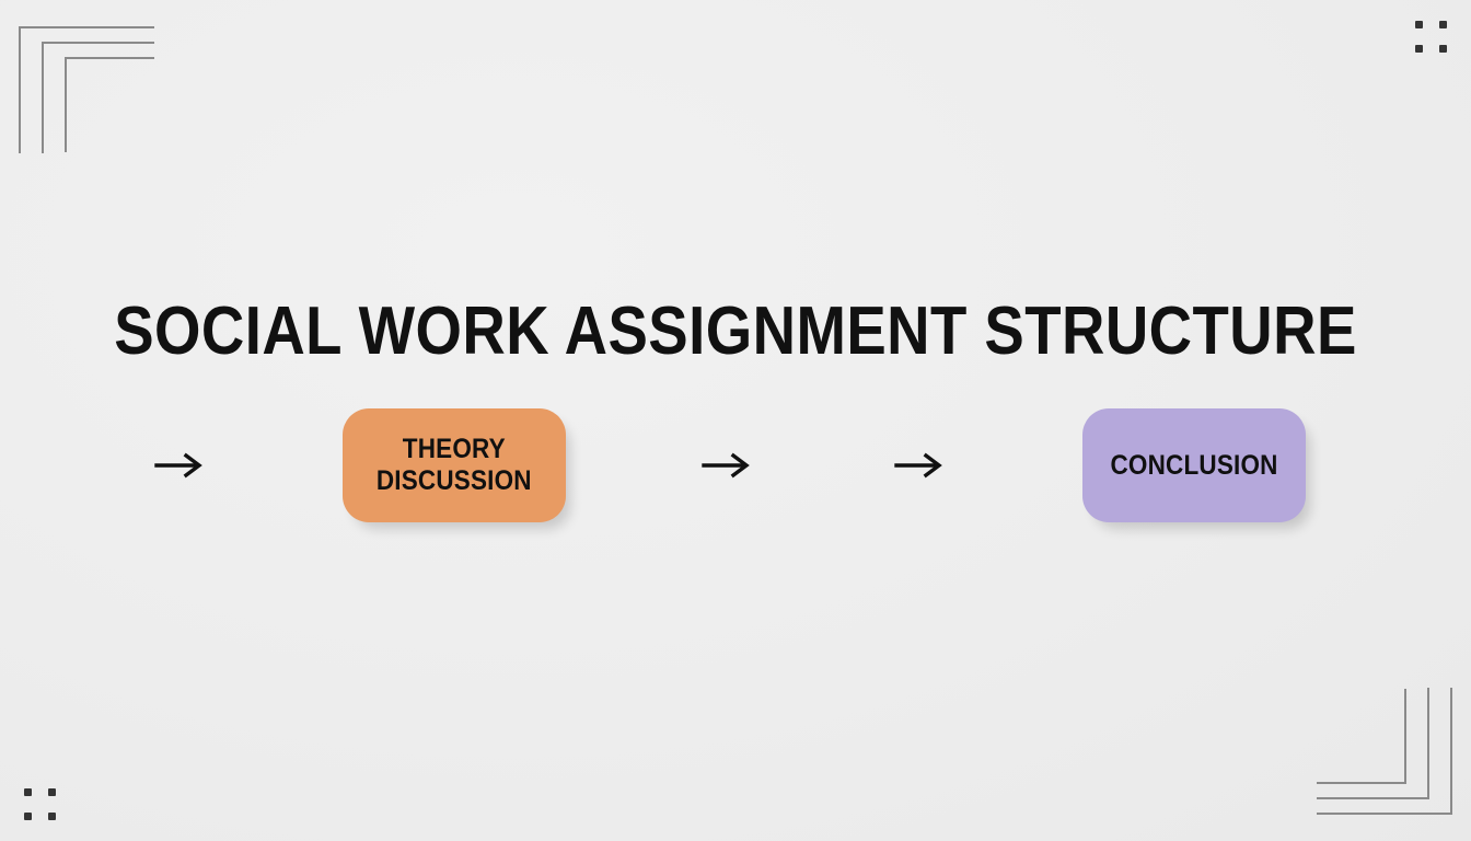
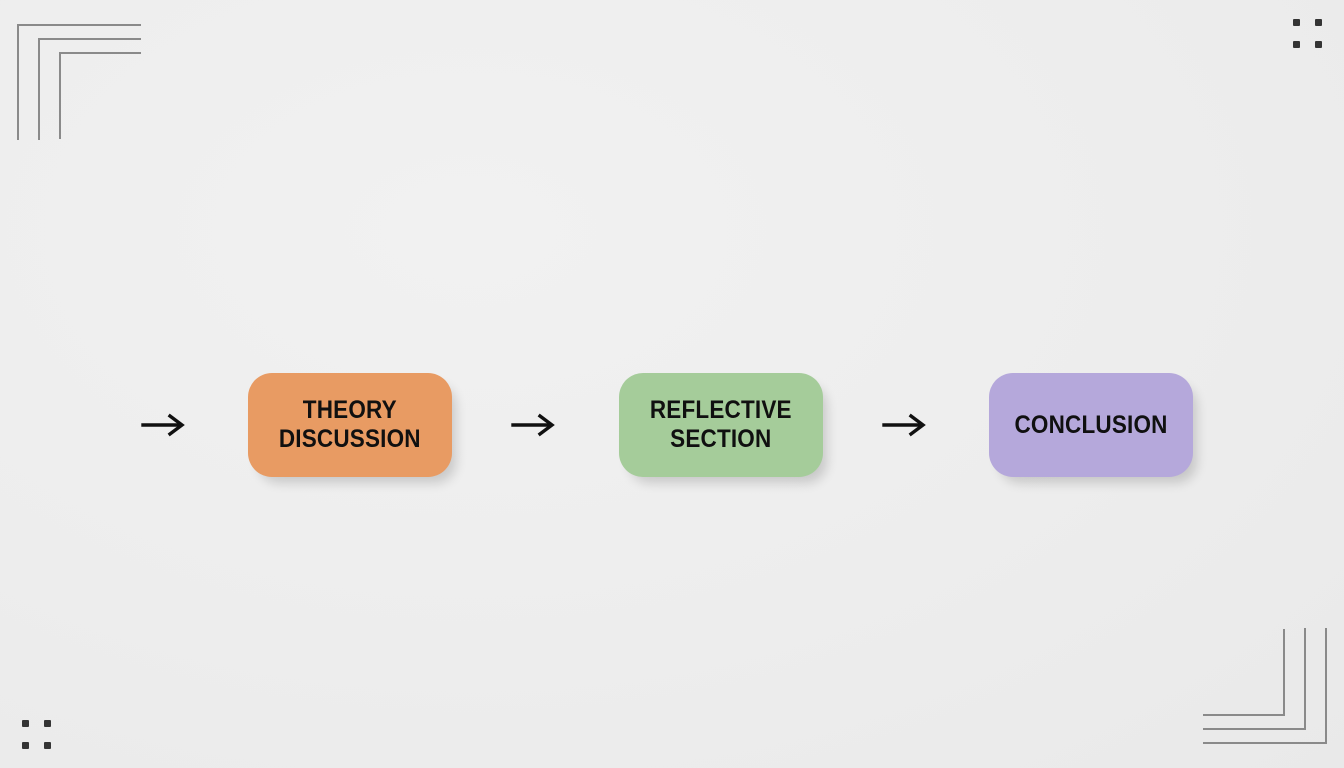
- SOCIAL WORK ASSIGNMENT STRUCTURE
  THEORY
  DISCUSSION
+ REFLECTIVE
+ SECTION
  CONCLUSION
